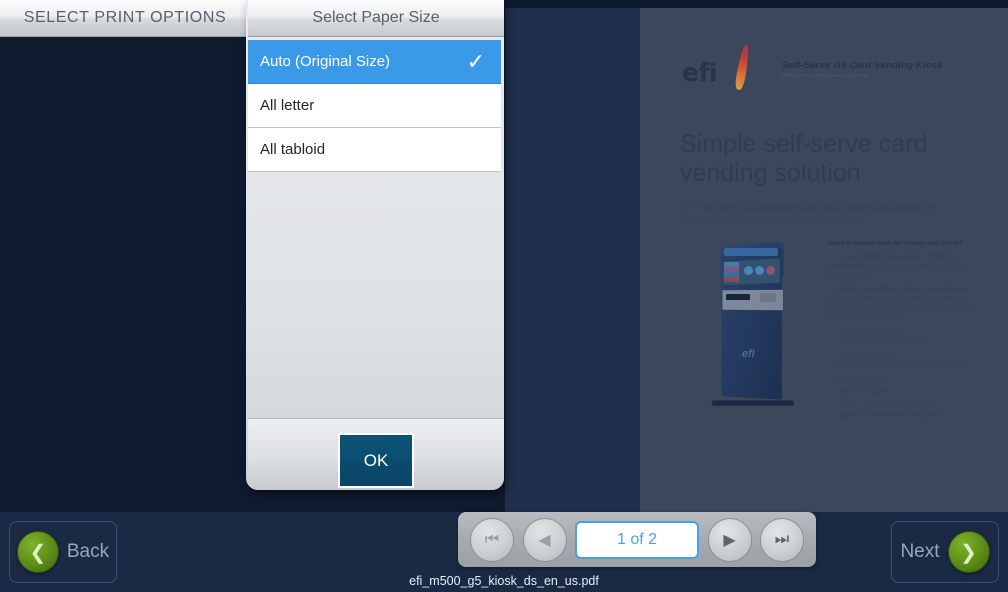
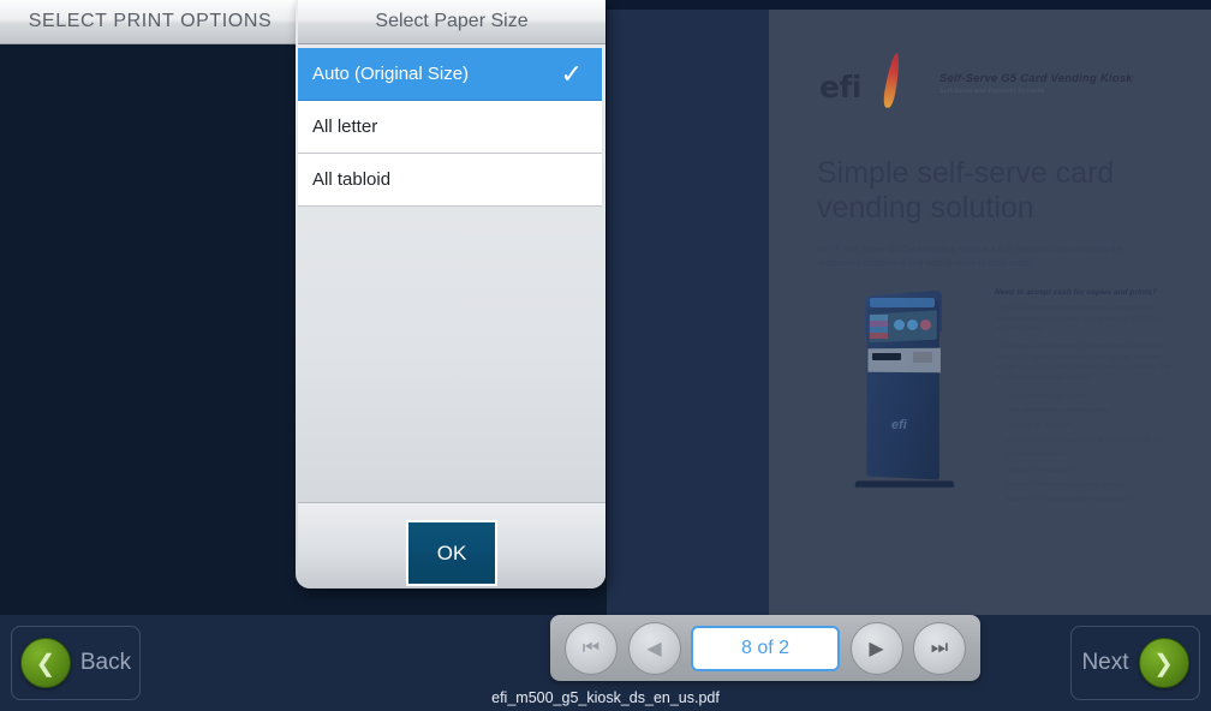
  efi
  SELECT PRINT OPTIONS
  Select Paper Size
  Auto (Original Size)
  ✓
  All letter
  All tabloid
  OK
  ❮
  Back
  Next
  ❯
  ⏮
  ◀
- 1 of 2
+ 8 of 2
  ▶
  ⏭
  efi_m500_g5_kiosk_ds_en_us.pdf
